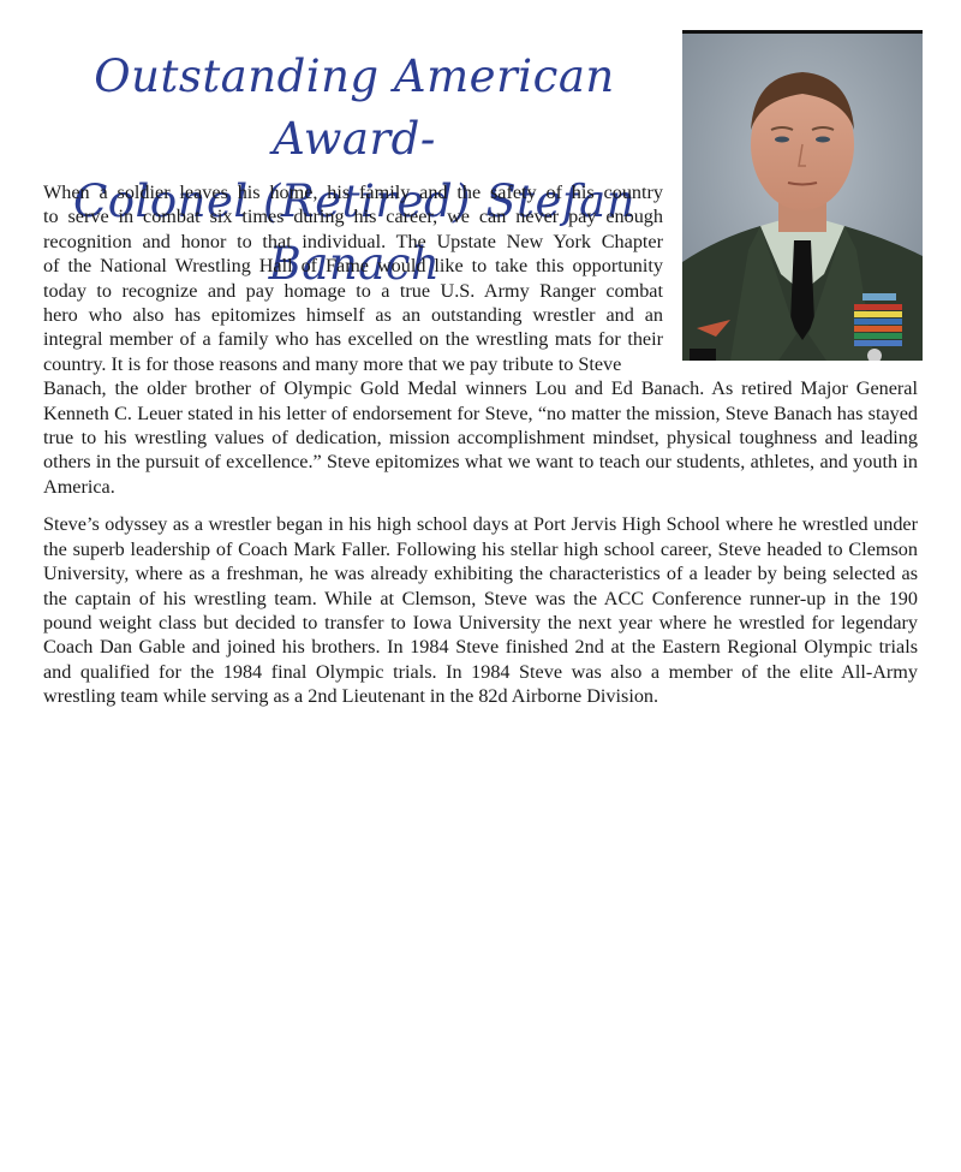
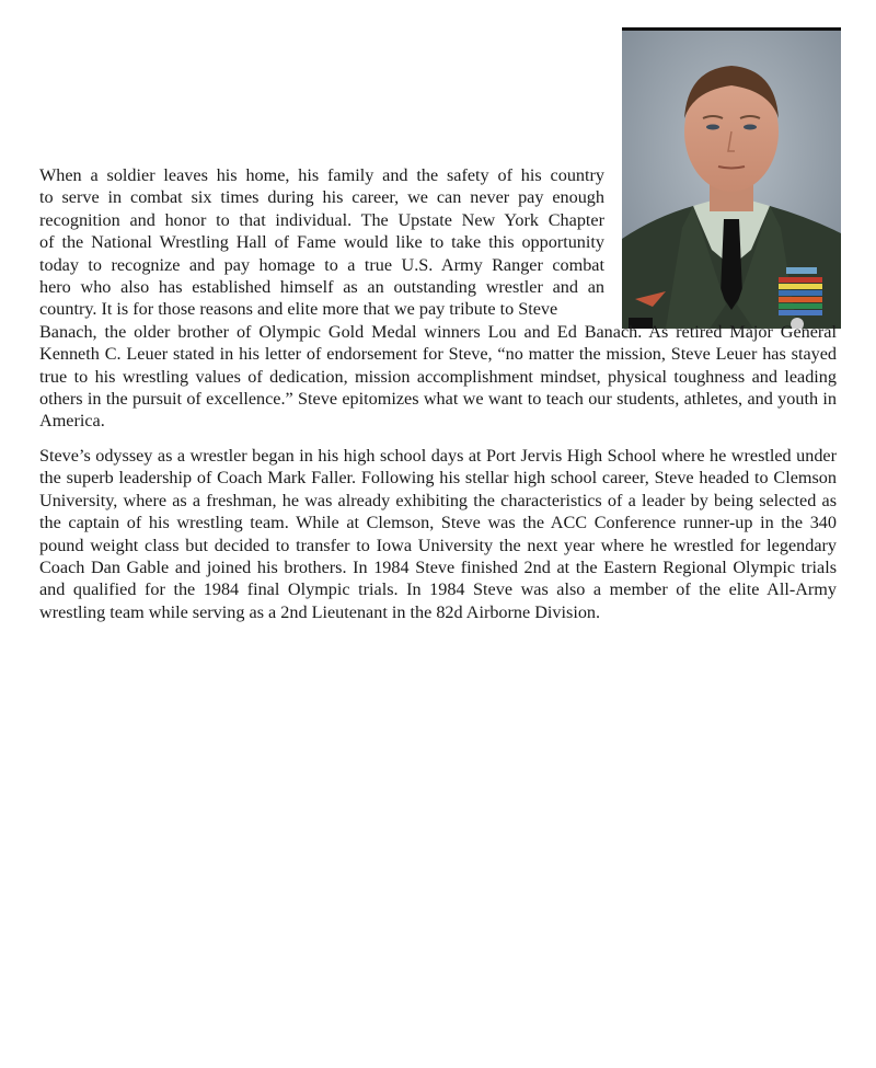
- Outstanding American Award-
- Colonel (Retired) Stefan Banach
  When a soldier leaves his home, his family and the safety of his country
  to serve in combat six times during his career, we can never pay enough
  recognition and honor to that individual. The Upstate New York Chapter
  of the National Wrestling Hall of Fame would like to take this opportunity
  today to recognize and pay homage to a true U.S. Army Ranger combat
- hero who also has epitomizes himself as an outstanding wrestler and an
+ hero who also has established himself as an outstanding wrestler and an
- integral member of a family who has excelled on the wrestling mats for their
- country. It is for those reasons and many more that we pay tribute to Steve
+ country. It is for those reasons and elite more that we pay tribute to Steve
- Banach, the older brother of Olympic Gold Medal winners Lou and Ed Banach. As retired Major General Kenneth C. Leuer stated in his letter of endorsement for Steve, “no matter the mission, Steve Banach has stayed true to his wrestling values of dedication, mission accomplishment mindset, physical toughness and leading others in the pursuit of excellence.” Steve epitomizes what we want to teach our students, athletes, and youth in America.
+ Banach, the older brother of Olympic Gold Medal winners Lou and Ed Banach. As retired Major General Kenneth C. Leuer stated in his letter of endorsement for Steve, “no matter the mission, Steve Leuer has stayed true to his wrestling values of dedication, mission accomplishment mindset, physical toughness and leading others in the pursuit of excellence.” Steve epitomizes what we want to teach our students, athletes, and youth in America.
- Steve’s odyssey as a wrestler began in his high school days at Port Jervis High School where he wrestled under the superb leadership of Coach Mark Faller. Following his stellar high school career, Steve headed to Clemson University, where as a freshman, he was already exhibiting the characteristics of a leader by being selected as the captain of his wrestling team. While at Clemson, Steve was the ACC Conference runner-up in the 190 pound weight class but decided to transfer to Iowa University the next year where he wrestled for legendary Coach Dan Gable and joined his brothers. In 1984 Steve finished 2nd at the Eastern Regional Olympic trials and qualified for the 1984 final Olympic trials. In 1984 Steve was also a member of the elite All-Army wrestling team while serving as a 2nd Lieutenant in the 82d Airborne Division.
+ Steve’s odyssey as a wrestler began in his high school days at Port Jervis High School where he wrestled under the superb leadership of Coach Mark Faller. Following his stellar high school career, Steve headed to Clemson University, where as a freshman, he was already exhibiting the characteristics of a leader by being selected as the captain of his wrestling team. While at Clemson, Steve was the ACC Conference runner-up in the 340 pound weight class but decided to transfer to Iowa University the next year where he wrestled for legendary Coach Dan Gable and joined his brothers. In 1984 Steve finished 2nd at the Eastern Regional Olympic trials and qualified for the 1984 final Olympic trials. In 1984 Steve was also a member of the elite All-Army wrestling team while serving as a 2nd Lieutenant in the 82d Airborne Division.
